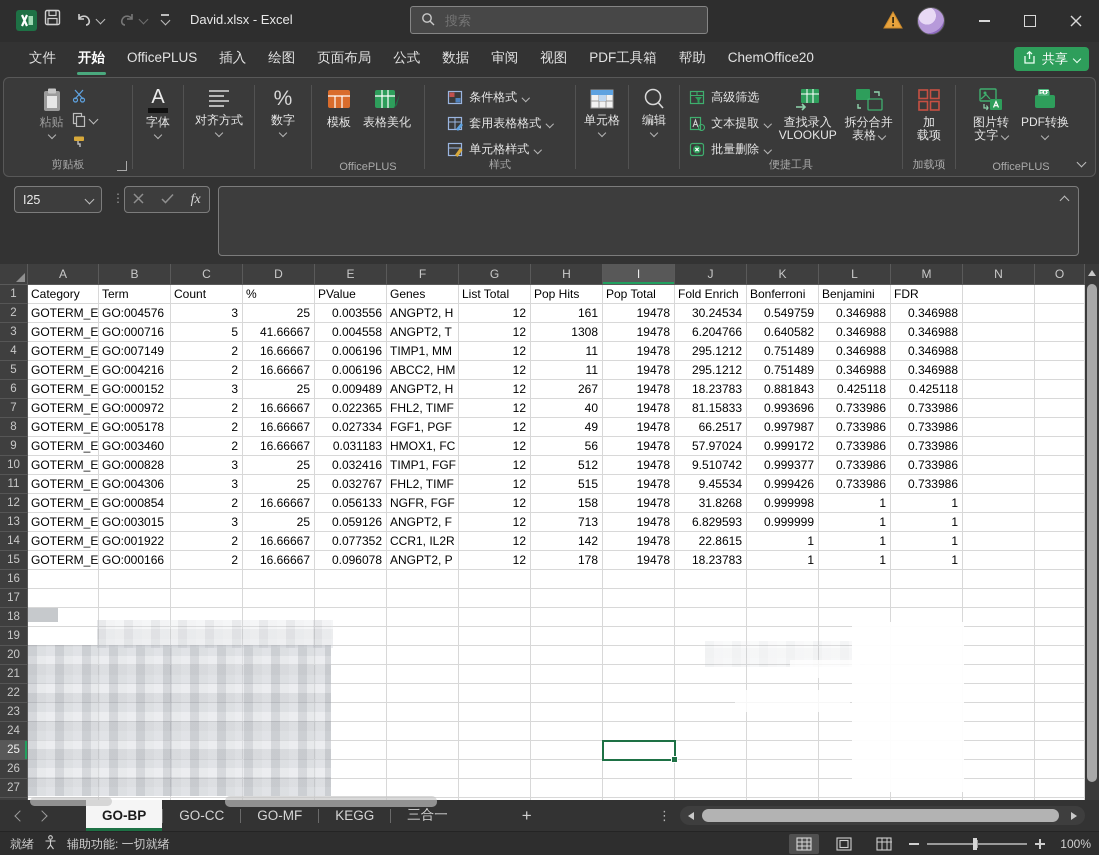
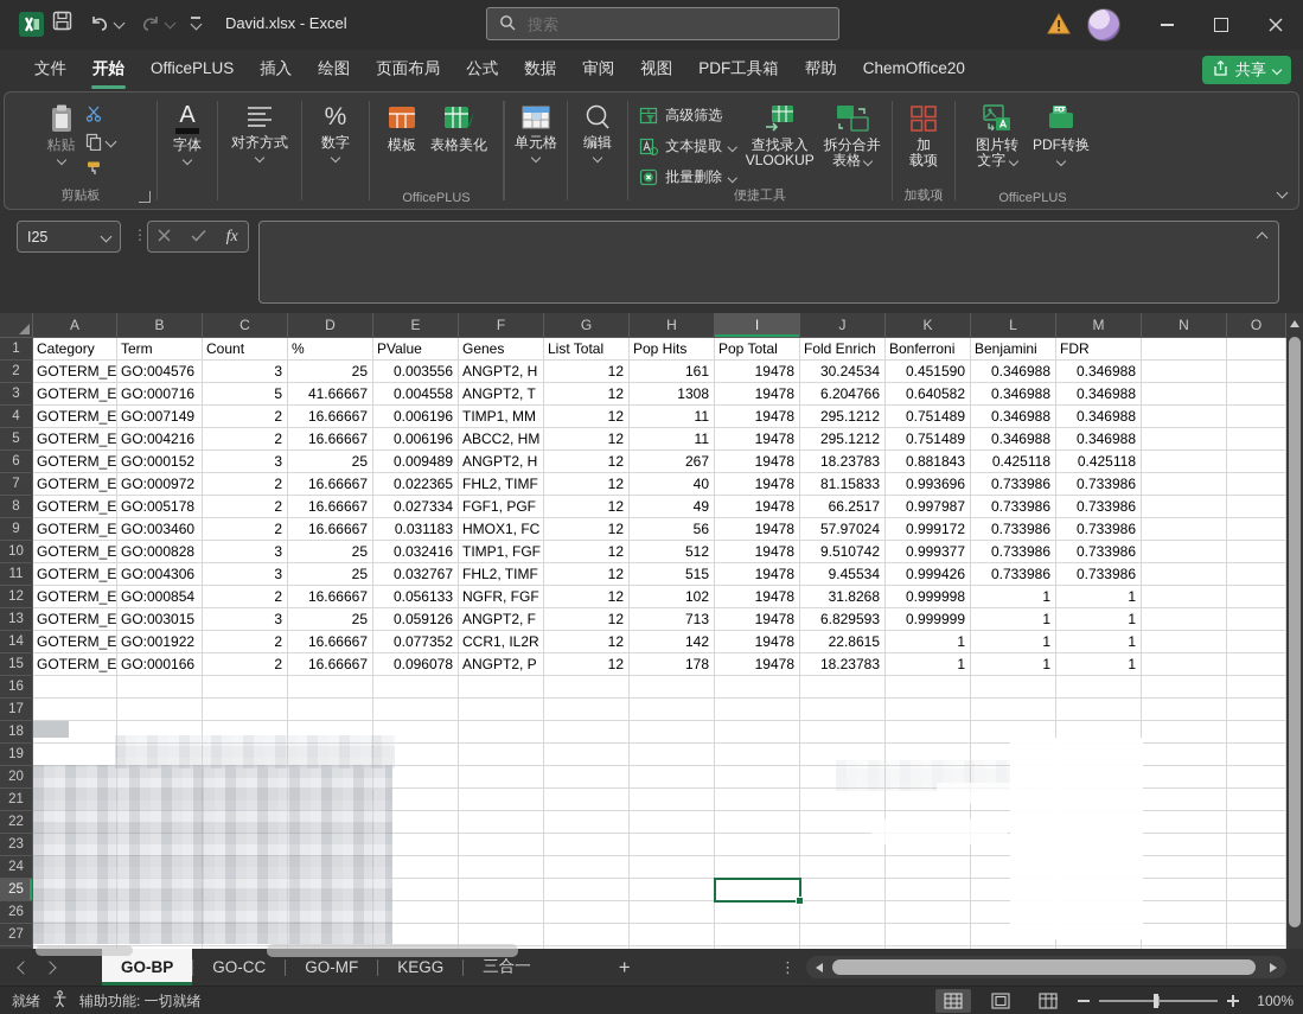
  David.xlsx - Excel
  搜索
  文件
  开始
  OfficePLUS
  插入
  绘图
  页面布局
  公式
  数据
  审阅
  视图
  PDF工具箱
  帮助
  ChemOffice20
  共享
  粘贴
  剪贴板
  A
  字体
  对齐方式
  %
  数字
  模板
  表格美化
  OfficePLUS
- 条件格式
- 套用表格格式
- 单元格样式
- 样式
  单元格
  编辑
  高级筛选
  文本提取
  批量删除
  查找录入
  VLOOKUP
  拆分合并
  表格
  便捷工具
  加
  载项
  加载项
  图片转
  文字
  PDF转换
  OfficePLUS
  I25
  ⋮
  fx
  A
  B
  C
  D
  E
  F
  G
  H
  I
  J
  K
  L
  M
  N
  O
  1
  Category
  Term
  Count
  %
  PValue
  Genes
  List Total
  Pop Hits
  Pop Total
  Fold Enrich
  Bonferroni
  Benjamini
  FDR
  2
  GOTERM_E
  GO:004576
  3
  25
  0.003556
  ANGPT2, H
  12
  161
  19478
  30.24534
- 0.549759
+ 0.451590
  0.346988
  0.346988
  3
  GOTERM_E
  GO:000716
  5
  41.66667
  0.004558
  ANGPT2, T
  12
  1308
  19478
  6.204766
  0.640582
  0.346988
  0.346988
  4
  GOTERM_E
  GO:007149
  2
  16.66667
  0.006196
  TIMP1, MM
  12
  11
  19478
  295.1212
  0.751489
  0.346988
  0.346988
  5
  GOTERM_E
  GO:004216
  2
  16.66667
  0.006196
  ABCC2, HM
  12
  11
  19478
  295.1212
  0.751489
  0.346988
  0.346988
  6
  GOTERM_E
  GO:000152
  3
  25
  0.009489
  ANGPT2, H
  12
  267
  19478
  18.23783
  0.881843
  0.425118
  0.425118
  7
  GOTERM_E
  GO:000972
  2
  16.66667
  0.022365
  FHL2, TIMF
  12
  40
  19478
  81.15833
  0.993696
  0.733986
  0.733986
  8
  GOTERM_E
  GO:005178
  2
  16.66667
  0.027334
  FGF1, PGF
  12
  49
  19478
  66.2517
  0.997987
  0.733986
  0.733986
  9
  GOTERM_E
  GO:003460
  2
  16.66667
  0.031183
  HMOX1, FC
  12
  56
  19478
  57.97024
  0.999172
  0.733986
  0.733986
  10
  GOTERM_E
  GO:000828
  3
  25
  0.032416
  TIMP1, FGF
  12
  512
  19478
  9.510742
  0.999377
  0.733986
  0.733986
  11
  GOTERM_E
  GO:004306
  3
  25
  0.032767
  FHL2, TIMF
  12
  515
  19478
  9.45534
  0.999426
  0.733986
  0.733986
  12
  GOTERM_E
  GO:000854
  2
  16.66667
  0.056133
  NGFR, FGF
  12
- 158
+ 102
  19478
  31.8268
  0.999998
  1
  1
  13
  GOTERM_E
  GO:003015
  3
  25
  0.059126
  ANGPT2, F
  12
  713
  19478
  6.829593
  0.999999
  1
  1
  14
  GOTERM_E
  GO:001922
  2
  16.66667
  0.077352
  CCR1, IL2R
  12
  142
  19478
  22.8615
  1
  1
  1
  15
  GOTERM_E
  GO:000166
  2
  16.66667
  0.096078
  ANGPT2, P
  12
  178
  19478
  18.23783
  1
  1
  1
  16
  17
  18
  19
  20
  21
  22
  23
  24
  25
  26
  27
  GO-BP
  GO-CC
  GO-MF
  KEGG
  三合一
  +
  ⋮
  就绪
  辅助功能: 一切就绪
  100%
